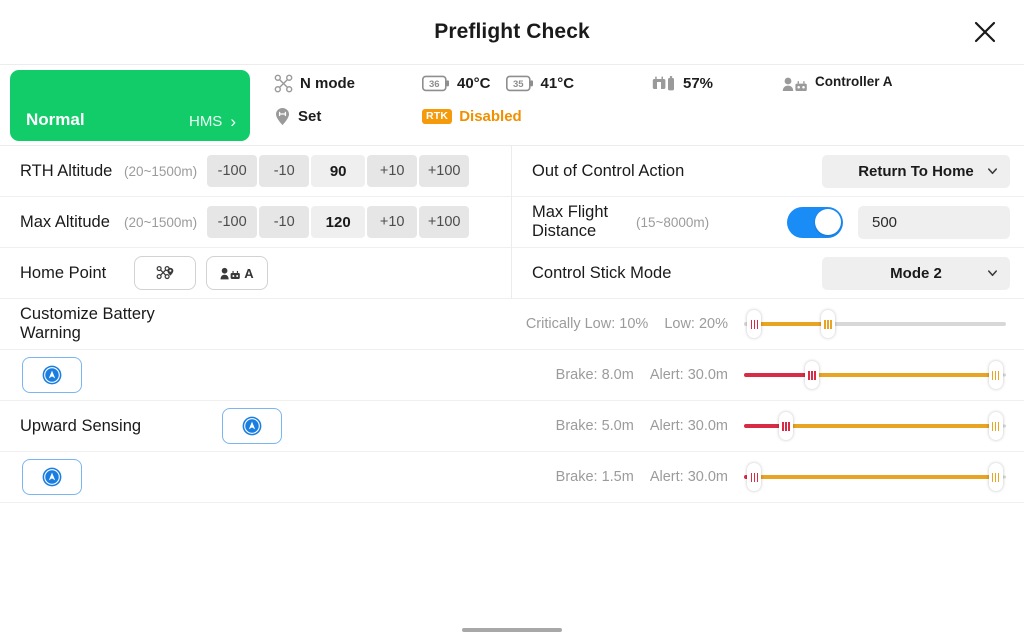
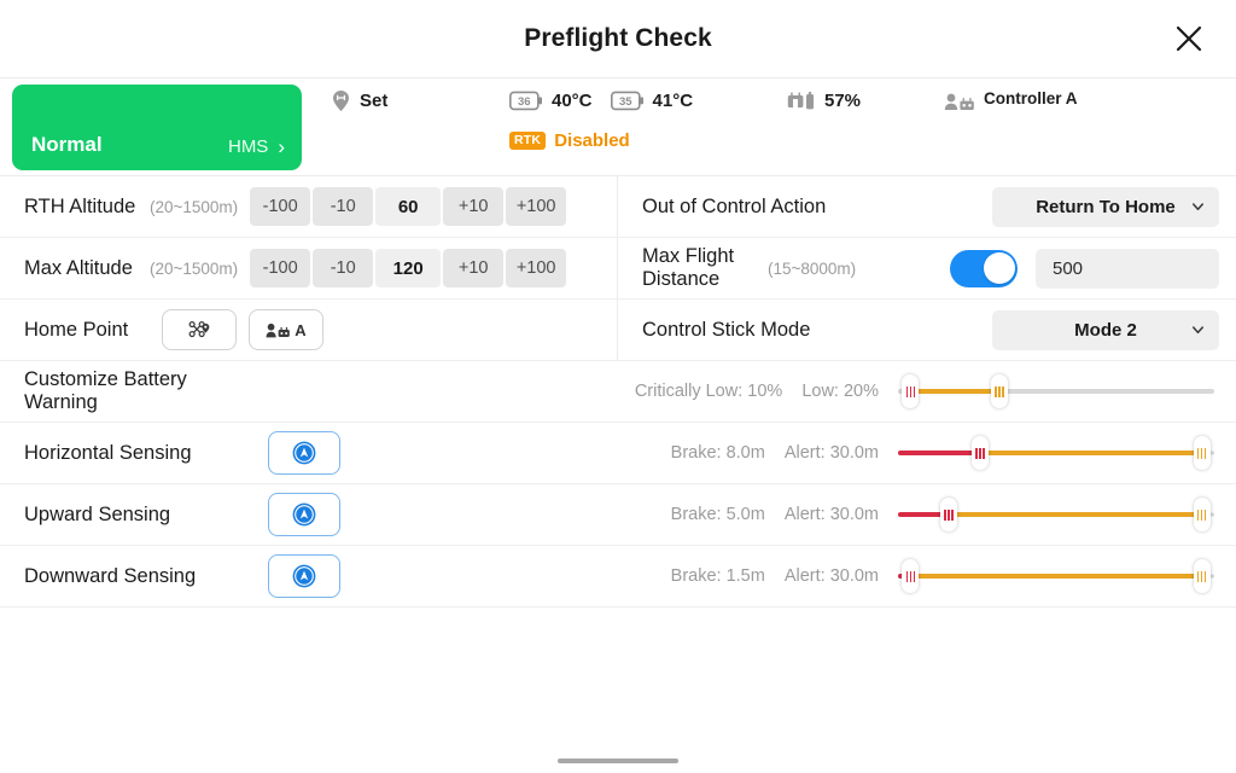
  Preflight Check
  Normal
  HMS
  ›
- N mode
  Set
  36
  40°C
  35
  41°C
  RTK
  Disabled
  57%
  Controller A
  RTH Altitude
  (20~1500m)
  -100
  -10
- 90
+ 60
  +10
  +100
  Max Altitude
  (20~1500m)
  -100
  -10
  120
  +10
  +100
  Home Point
  A
  Out of Control Action
  Return To Home
  Max Flight Distance
  (15~8000m)
  500
  Control Stick Mode
  Mode 2
  Customize Battery Warning
  Critically Low: 10%
  Low: 20%
+ Horizontal Sensing
  Brake: 8.0m
  Alert: 30.0m
  Upward Sensing
  Brake: 5.0m
  Alert: 30.0m
+ Downward Sensing
  Brake: 1.5m
  Alert: 30.0m
